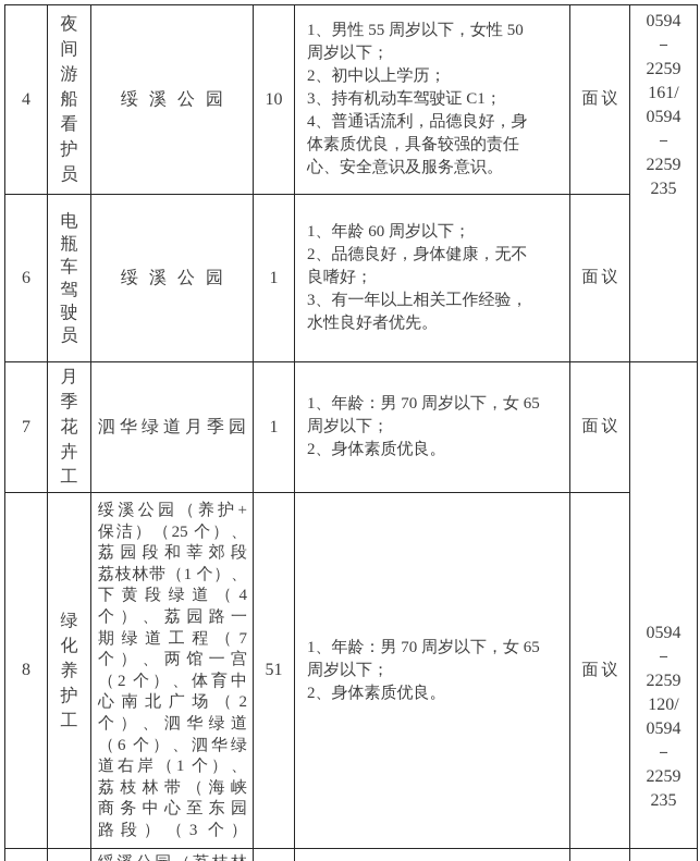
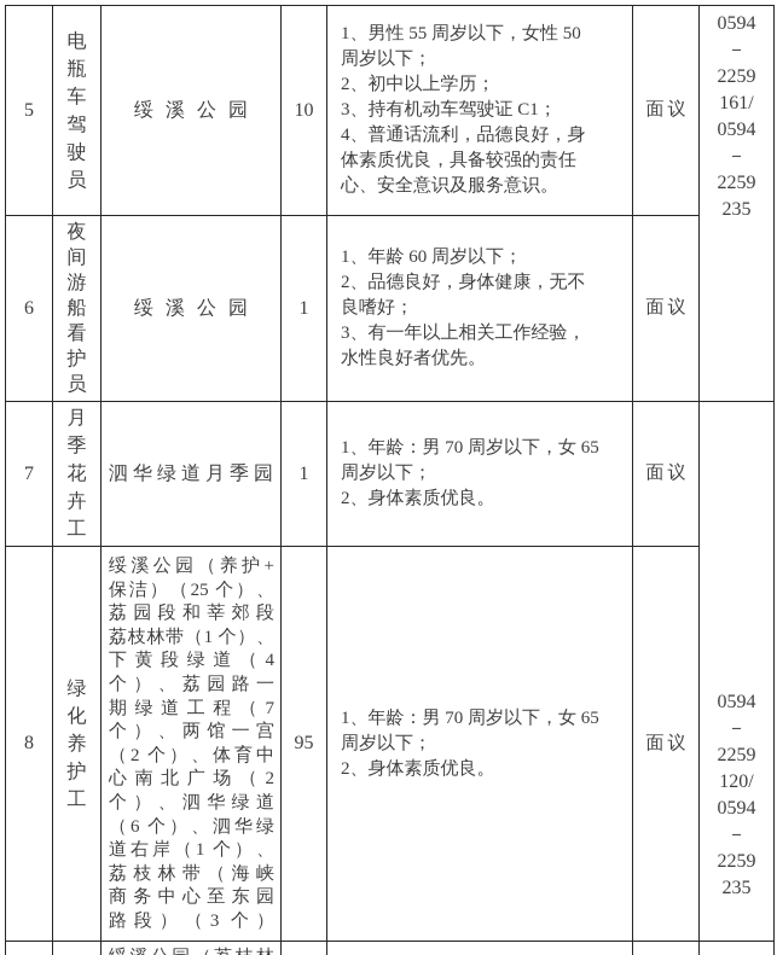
- 4
+ 5
- 夜间游船看护员
+ 电瓶车驾驶员
  绥溪公园
  10
  1、男性 55 周岁以下，女性 50
  周岁以下；
  2、初中以上学历；
  3、持有机动车驾驶证 C1；
  4、普通话流利，品德良好，身
  体素质优良，具备较强的责任
  心、安全意识及服务意识。
  面议
  6
- 电瓶车驾驶员
+ 夜间游船看护员
  绥溪公园
  1
  1、年龄 60 周岁以下；
  2、品德良好，身体健康，无不
  良嗜好；
  3、有一年以上相关工作经验，
  水性良好者优先。
  面议
  7
  月季花卉工
  泗华绿道月季园
  1
  1、年龄：男 70 周岁以下，女 65
  周岁以下；
  2、身体素质优良。
  面议
  8
  绿化养护工
  绥溪公园（养护+
  保洁）（25 个）、
  荔园段和莘郊段
  荔枝林带（1 个）、
  下黄段绿道（4
  个）、荔园路一
  期绿道工程（7
  个）、两馆一宫
  （2 个）、体育中
  心南北广场（2
  个）、泗华绿道
  （6 个）、泗华绿
  道右岸（1 个）、
  荔枝林带（海峡
  商务中心至东园
  路段）（3 个）
- 51
+ 95
  1、年龄：男 70 周岁以下，女 65
  周岁以下；
  2、身体素质优良。
  面议
  0594
  －
  2259
  161/
  0594
  －
  2259
  235
  0594
  －
  2259
  120/
  0594
  －
  2259
  235
